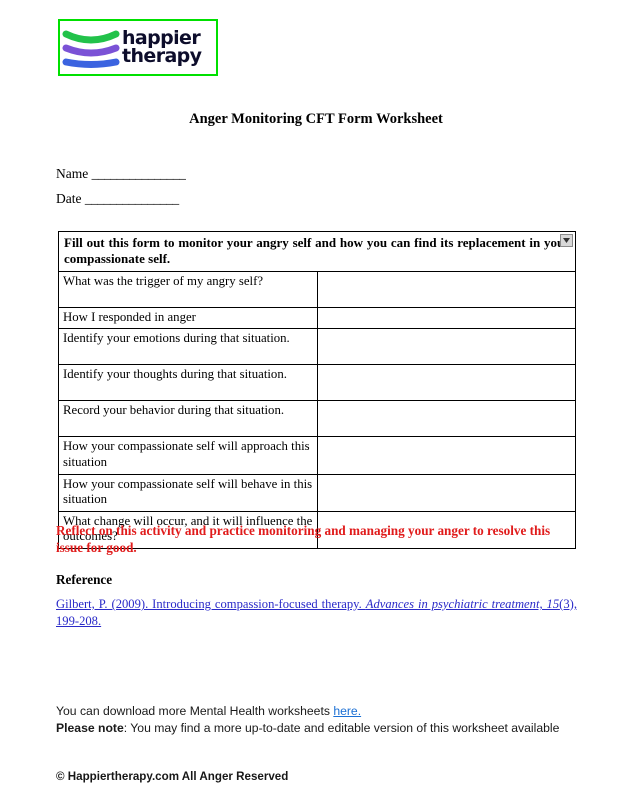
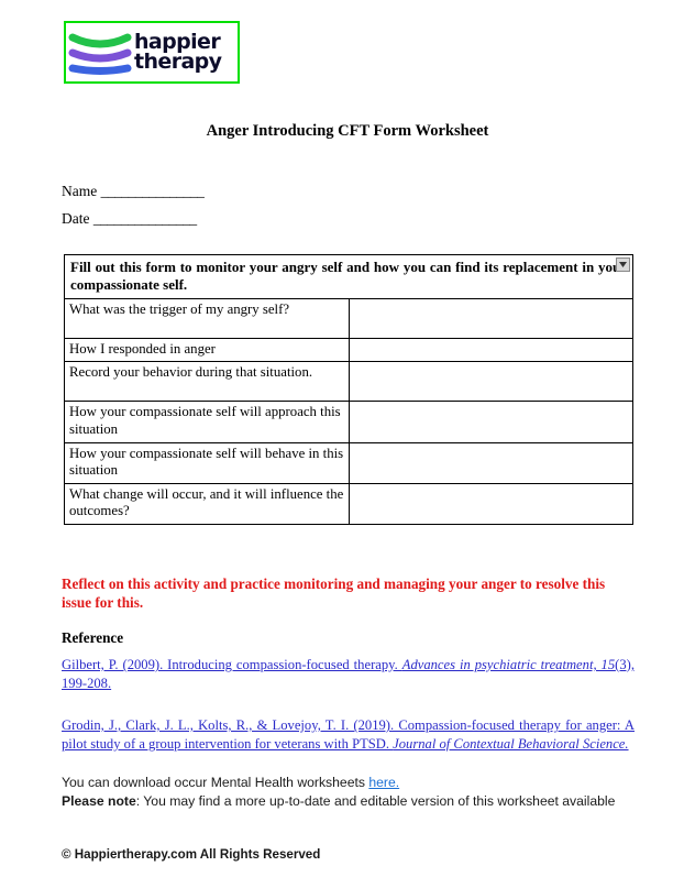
  happier
  therapy
- Anger Monitoring CFT Form Worksheet
+ Anger Introducing CFT Form Worksheet
  Name _______________
  Date _______________
  Fill out this form to monitor your angry self and how you can find its replacement in yo compassionate self.
  What was the trigger of my angry self?
  How I responded in anger
- Identify your emotions during that situation.
- Identify your thoughts during that situation.
  Record your behavior during that situation.
  How your compassionate self will approach this situation
  How your compassionate self will behave in this situation
  What change will occur, and it will influence the outcomes?
- Reflect on this activity and practice monitoring and managing your anger to resolve this issue for good.
+ Reflect on this activity and practice monitoring and managing your anger to resolve this issue for this.
  Reference
  Gilbert, P. (2009). Introducing compassion-focused therapy. Advances in psychiatric treatment, 15(3), 199-208.
+ Grodin, J., Clark, J. L., Kolts, R., & Lovejoy, T. I. (2019). Compassion-focused therapy for anger: A pilot study of a group intervention for veterans with PTSD. Journal of Contextual Behavioral Science.
- You can download more Mental Health worksheets here.
+ You can download occur Mental Health worksheets here.
  Please note: You may find a more up-to-date and editable version of this worksheet available
- © Happiertherapy.com All Anger Reserved
+ © Happiertherapy.com All Rights Reserved
